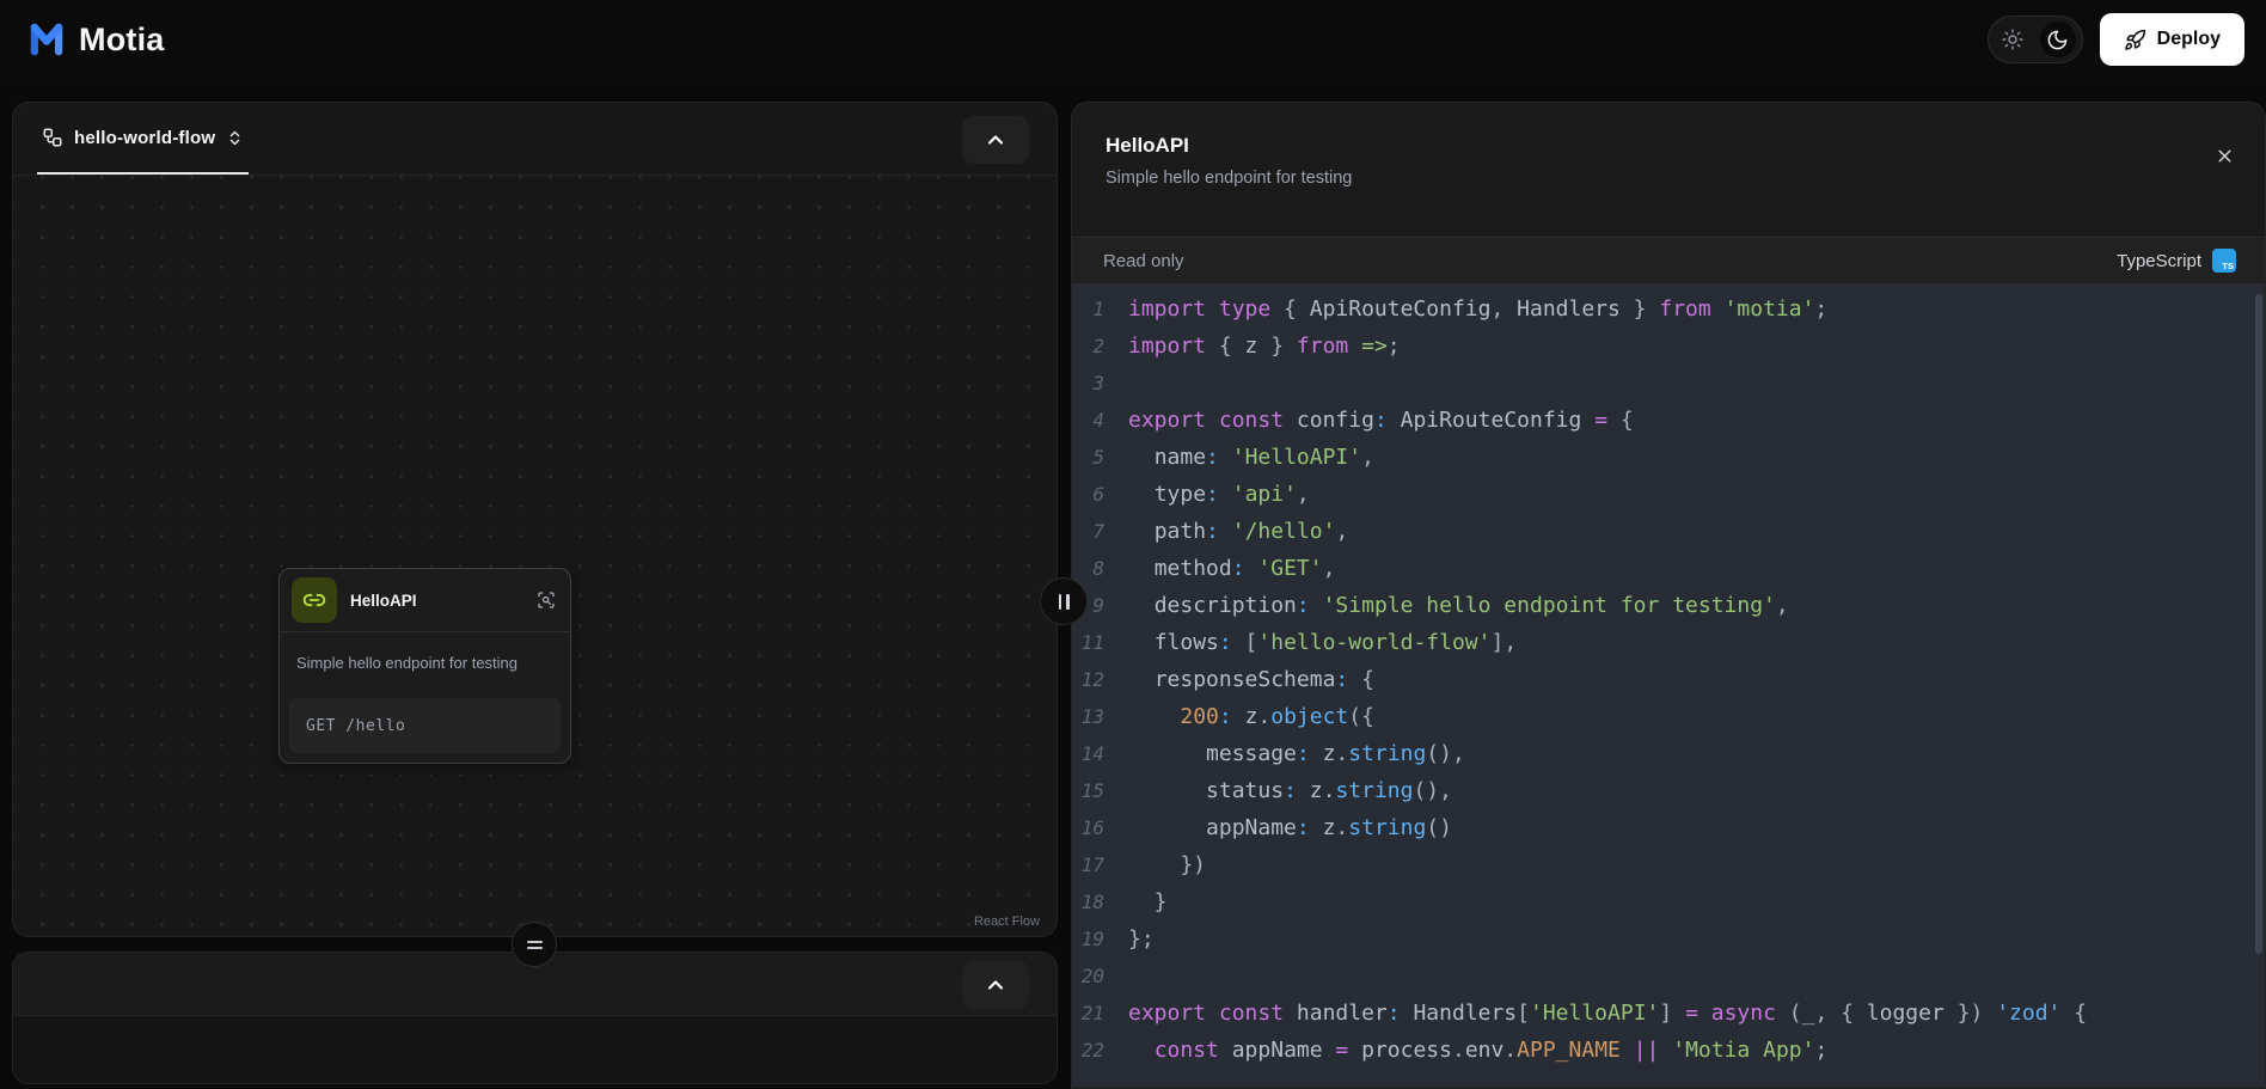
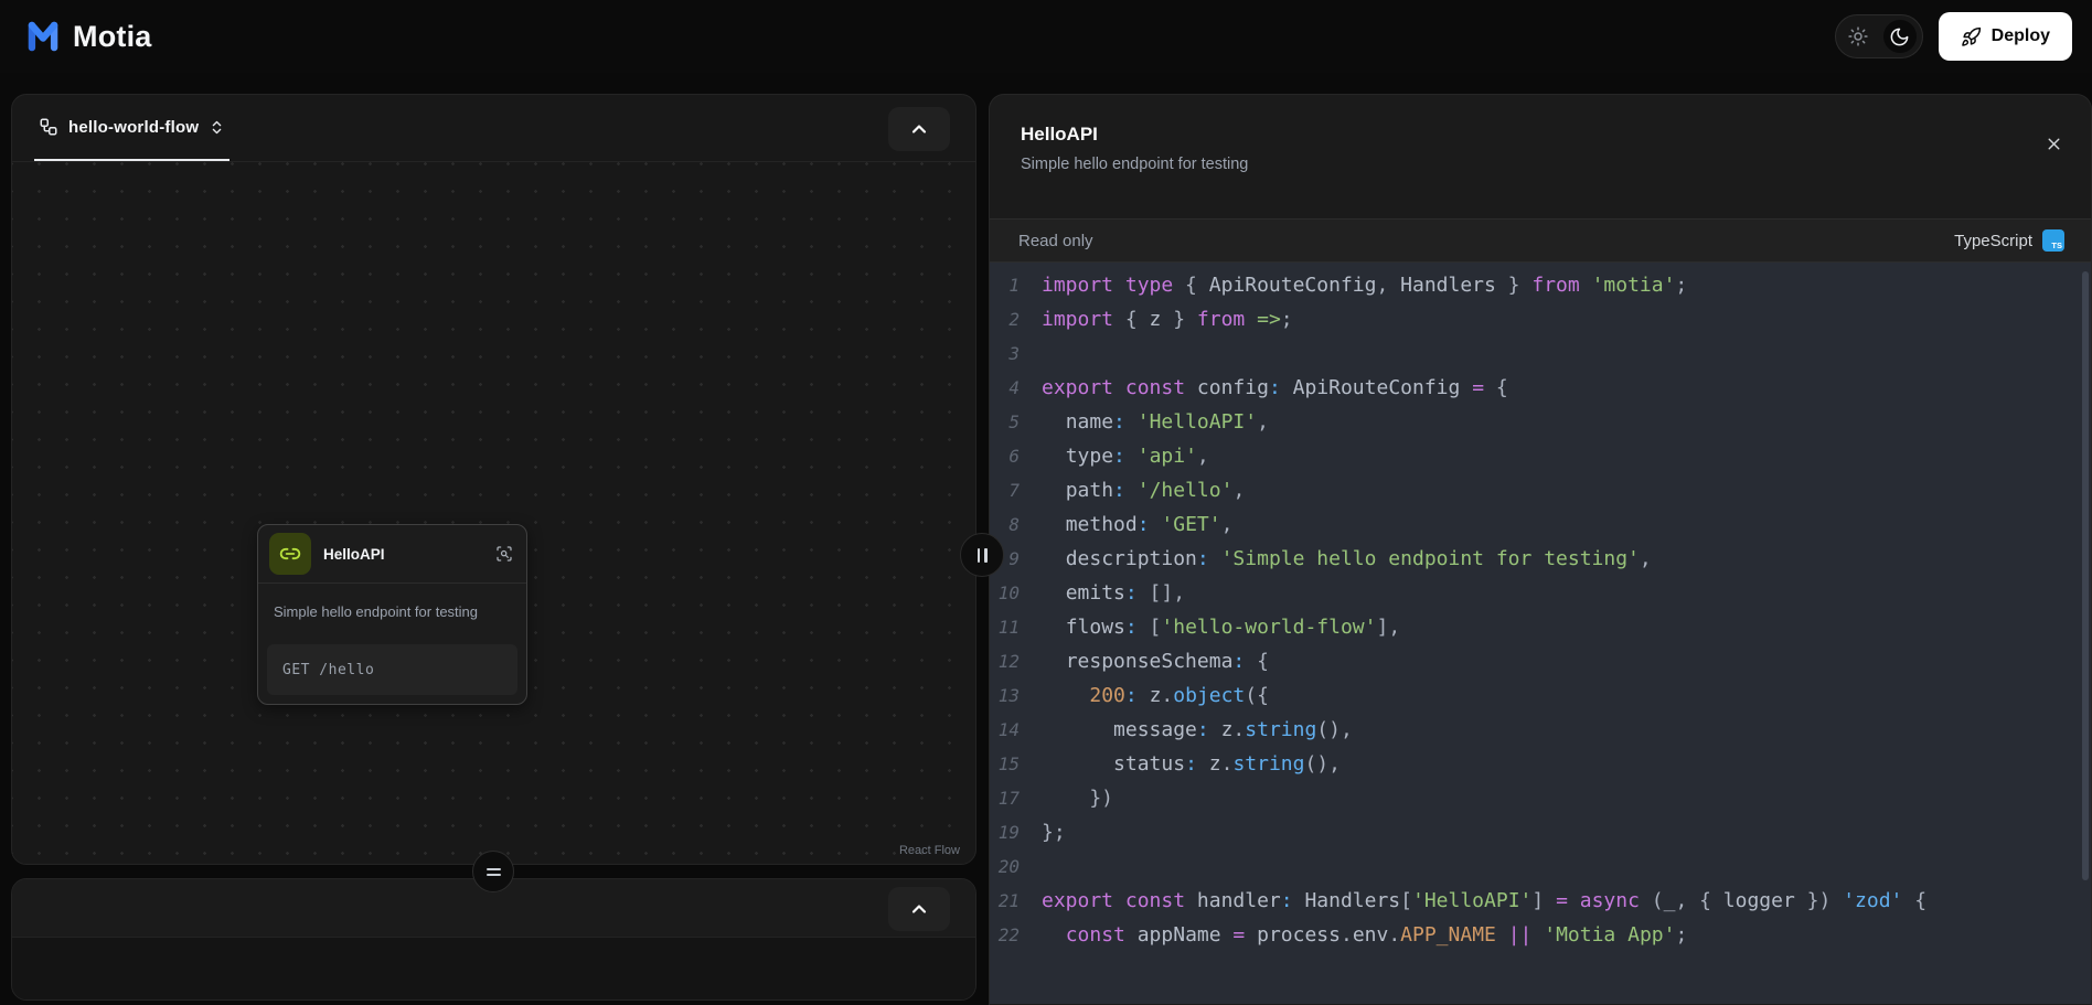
  Motia
  Deploy
  hello-world-flow
  HelloAPI
  Simple hello endpoint for testing
  GET /hello
  React Flow
  HelloAPI
  Simple hello endpoint for testing
  Read only
  TypeScript
  TS
  1
  import type { ApiRouteConfig, Handlers } from 'motia';
  2
  import { z } from =>;
  3
  4
  export const config: ApiRouteConfig = {
  5
  name: 'HelloAPI',
  6
  type: 'api',
  7
  path: '/hello',
  8
  method: 'GET',
  9
  description: 'Simple hello endpoint for testing',
+ 10
+ emits: [],
  11
  flows: ['hello-world-flow'],
  12
  responseSchema: {
  13
  200: z.object({
  14
  message: z.string(),
  15
  status: z.string(),
- 16
- appName: z.string()
  17
  })
- 18
- }
  19
  };
  20
  21
  export const handler: Handlers['HelloAPI'] = async (_, { logger }) 'zod' {
  22
  const appName = process.env.APP_NAME || 'Motia App';
